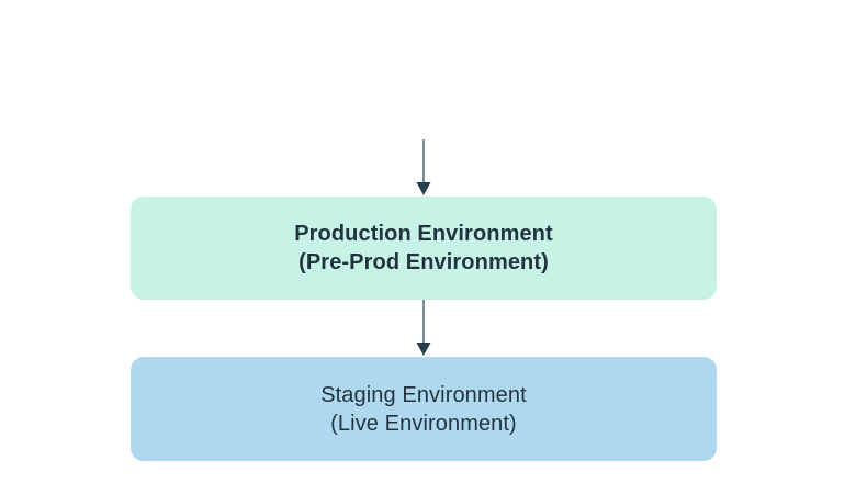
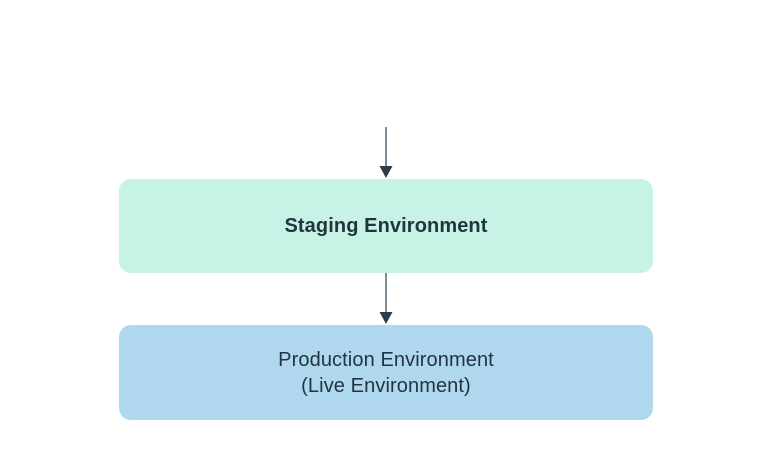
- Production Environment
+ Staging Environment
- (Pre-Prod Environment)
- Staging Environment
+ Production Environment
  (Live Environment)
